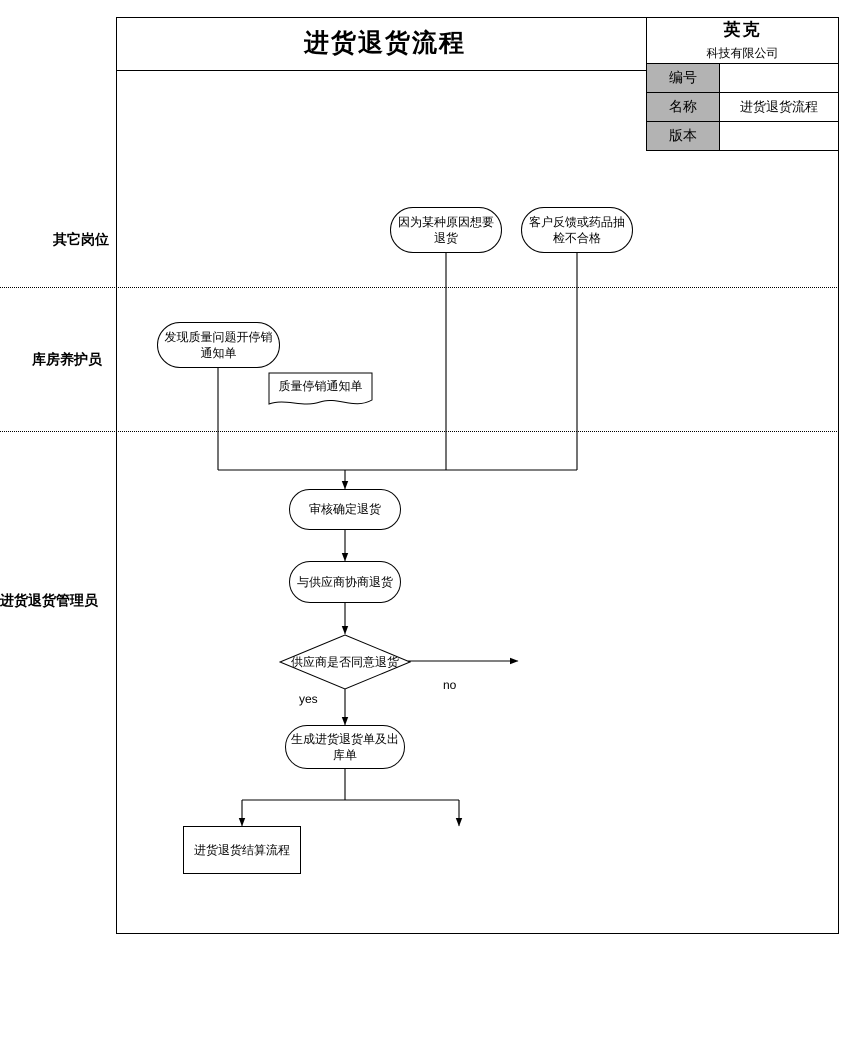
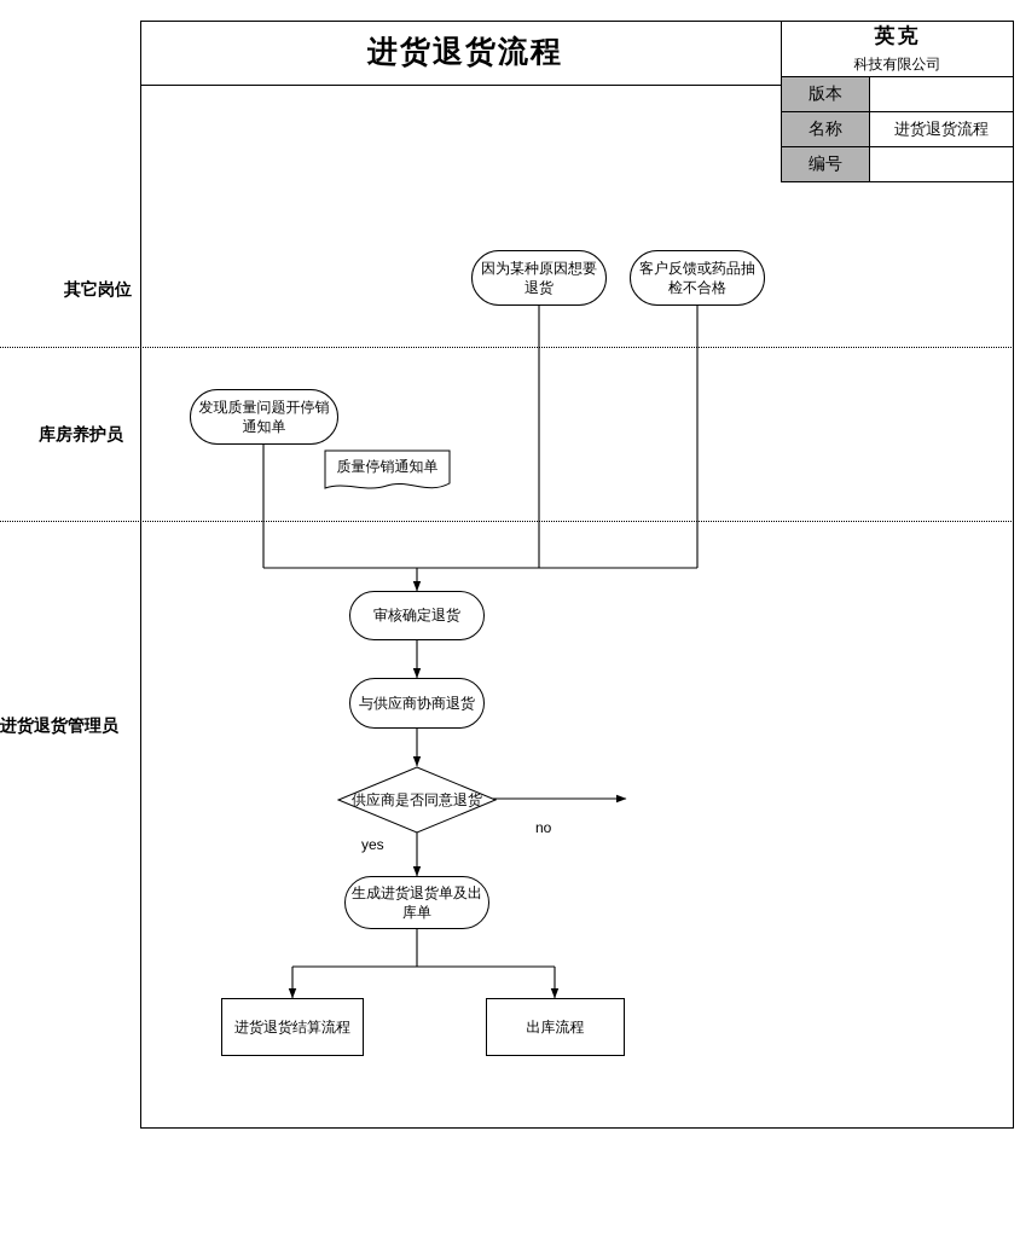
  进货退货流程
  英克 科技有限公司
- 编号
+ 版本
  名称	进货退货流程
- 版本
+ 编号
  其它岗位
  库房养护员
  进货退货管理员
  因为某种原因想要退货
  客户反馈或药品抽检不合格
  发现质量问题开停销通知单
  质量停销通知单
  审核确定退货
  与供应商协商退货
  供应商是否同意退货
  yes
  no
  生成进货退货单及出库单
  进货退货结算流程
+ 出库流程
